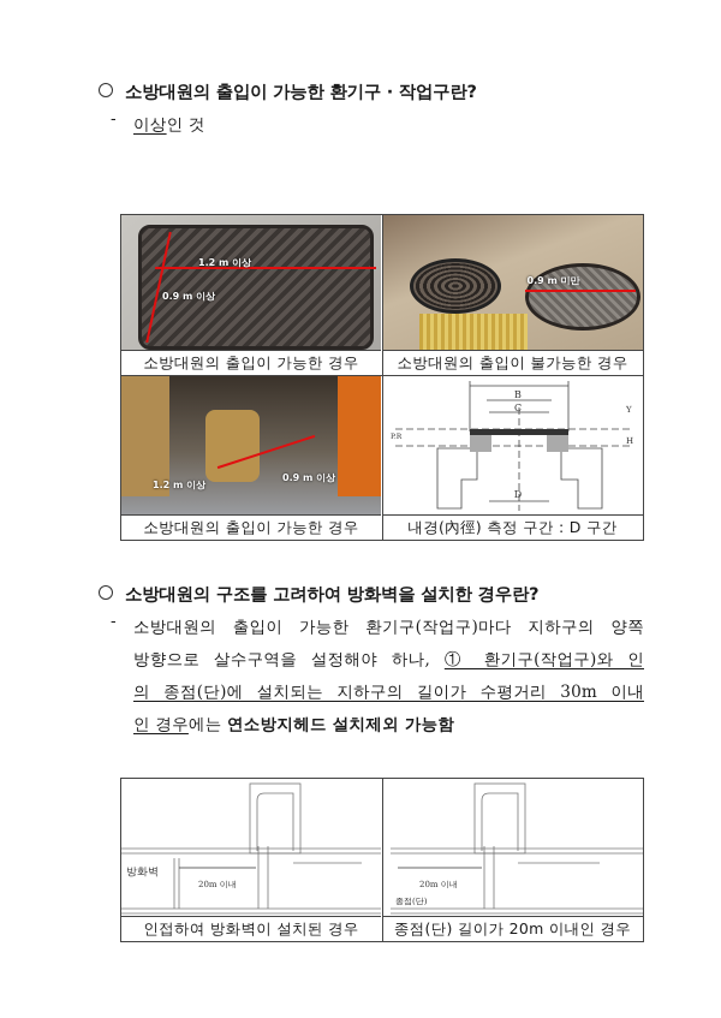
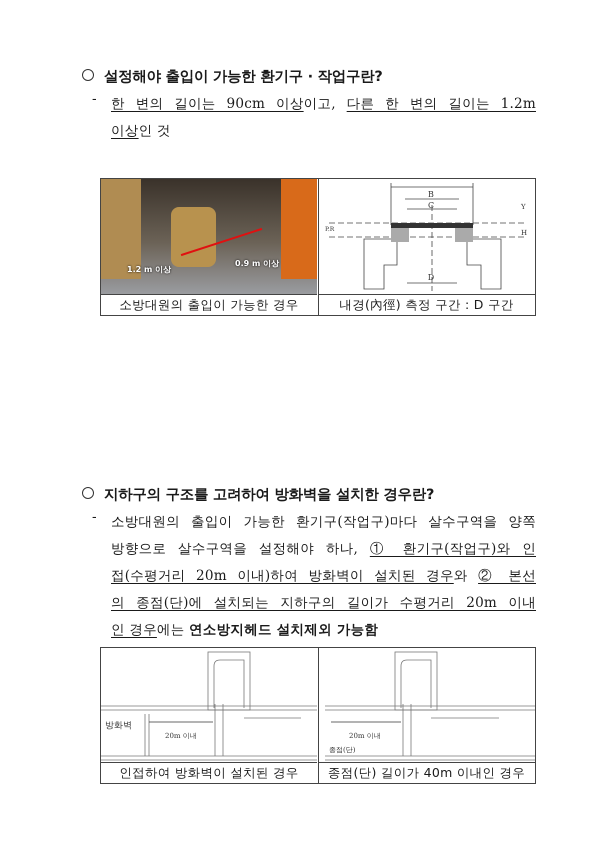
- 소방대원의 출입이 가능한 환기구 · 작업구란?
+ 설정해야 출입이 가능한 환기구 · 작업구란?
  -
+ 한 변의 길이는 90cm 이상이고, 다른 한 변의 길이는 1.2m
  이상인 것
- 1.2 m 이상 0.9 m 이상 소방대원의 출입이 가능한 경우	0.9 m 미만 소방대원의 출입이 불가능한 경우
  1.2 m 이상 0.9 m 이상 소방대원의 출입이 가능한 경우	B C D Y H 내경(內徑) 측정 구간 : D 구간
- 소방대원의 구조를 고려하여 방화벽을 설치한 경우란?
+ 지하구의 구조를 고려하여 방화벽을 설치한 경우란?
  -
- 소방대원의 출입이 가능한 환기구(작업구)마다 지하구의 양쪽
+ 소방대원의 출입이 가능한 환기구(작업구)마다 살수구역을 양쪽
  방향으로 살수구역을 설정해야 하나, ① 환기구(작업구)와 인
+ 접(수평거리 20m 이내)하여 방화벽이 설치된 경우와 ② 본선
- 의 종점(단)에 설치되는 지하구의 길이가 수평거리 30m 이내
+ 의 종점(단)에 설치되는 지하구의 길이가 수평거리 20m 이내
  인 경우에는 연소방지헤드 설치제외 가능함
- 방화벽 20m 이내 인접하여 방화벽이 설치된 경우	20m 이내 종점(단) 종점(단) 길이가 20m 이내인 경우
+ 방화벽 20m 이내 인접하여 방화벽이 설치된 경우	20m 이내 종점(단) 종점(단) 길이가 40m 이내인 경우
